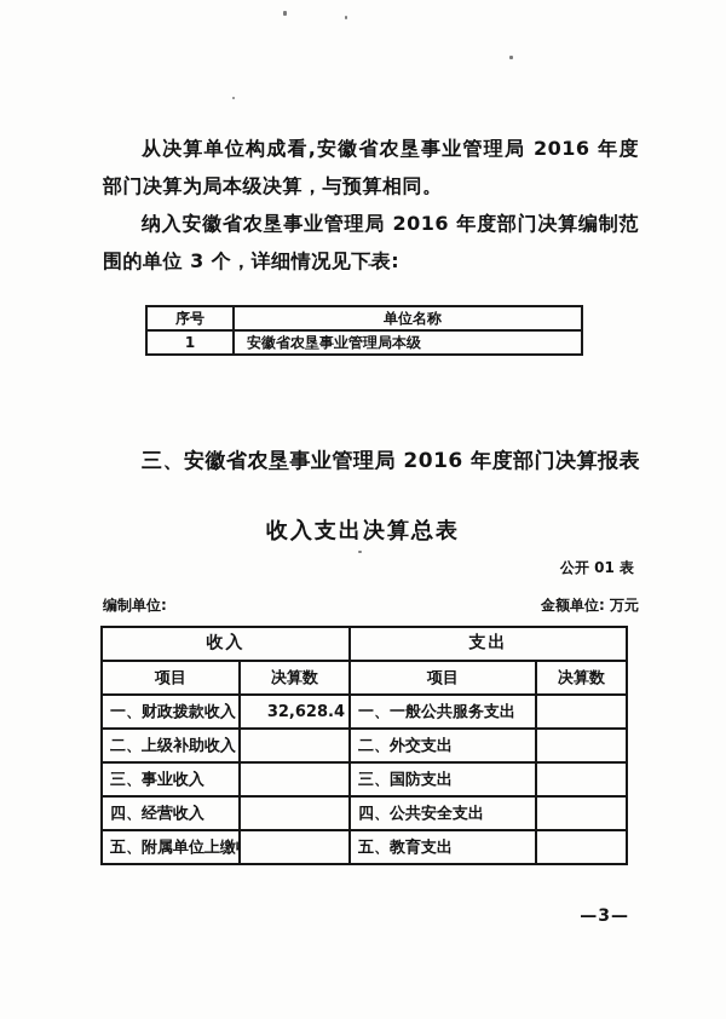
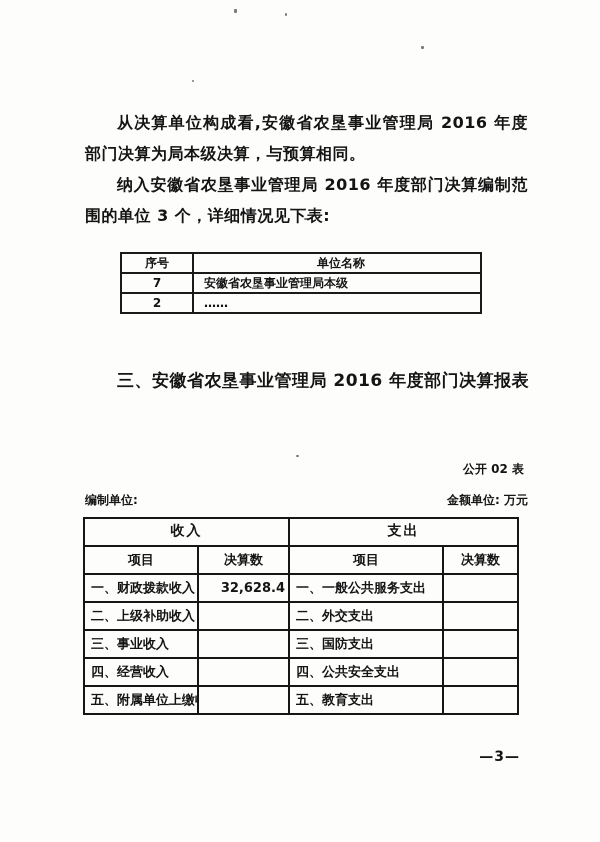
  从决算单位构成看,安徽省农垦事业管理局 2016 年度部门决算为局本级决算，与预算相同。
  纳入安徽省农垦事业管理局 2016 年度部门决算编制范围的单位 3 个，详细情况见下表:
  序号	单位名称
- 1	安徽省农垦事业管理局本级
+ 7	安徽省农垦事业管理局本级
+ 2	……
  三、安徽省农垦事业管理局 2016 年度部门决算报表
- 收入支出决算总表
- 公开 01 表
+ 公开 02 表
  编制单位:
  金额单位: 万元
  收入	支出
  项目	决算数	项目	决算数
  一、财政拨款收入	32,628.4	一、一般公共服务支出
  二、上级补助收入		二、外交支出
  三、事业收入		三、国防支出
  四、经营收入		四、公共安全支出
  五、附属单位上缴		五、教育支出
  —3—
